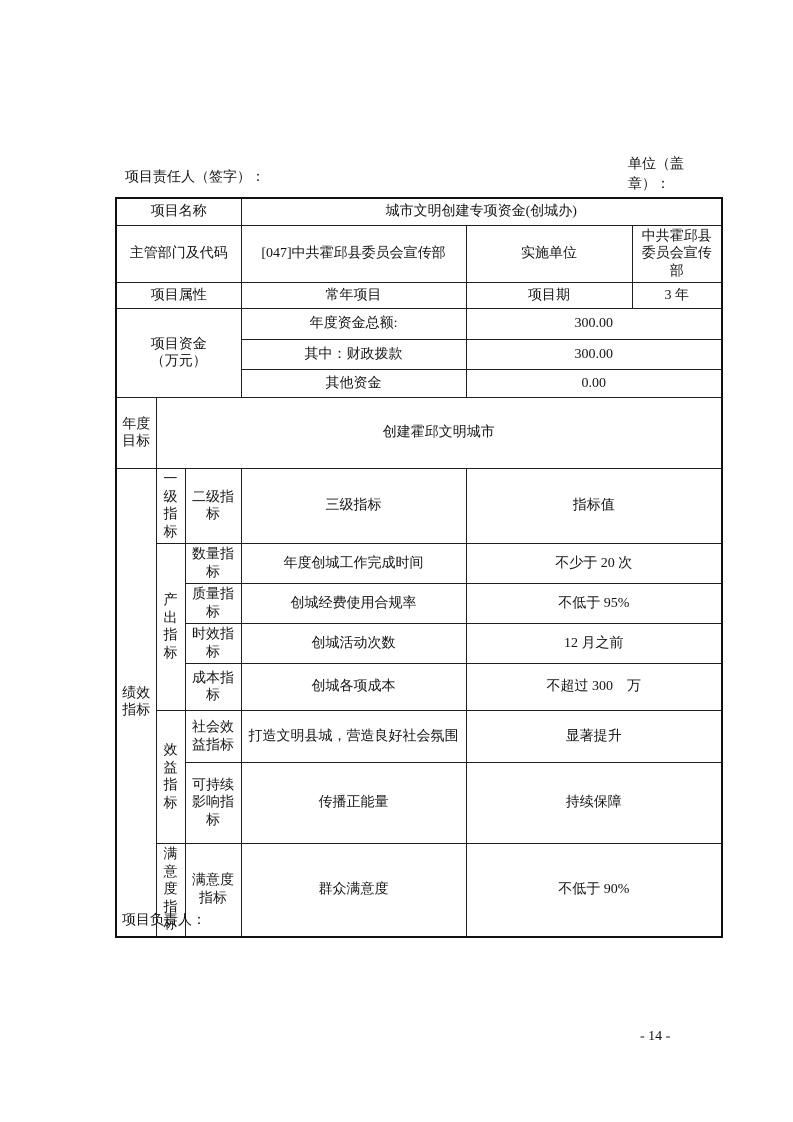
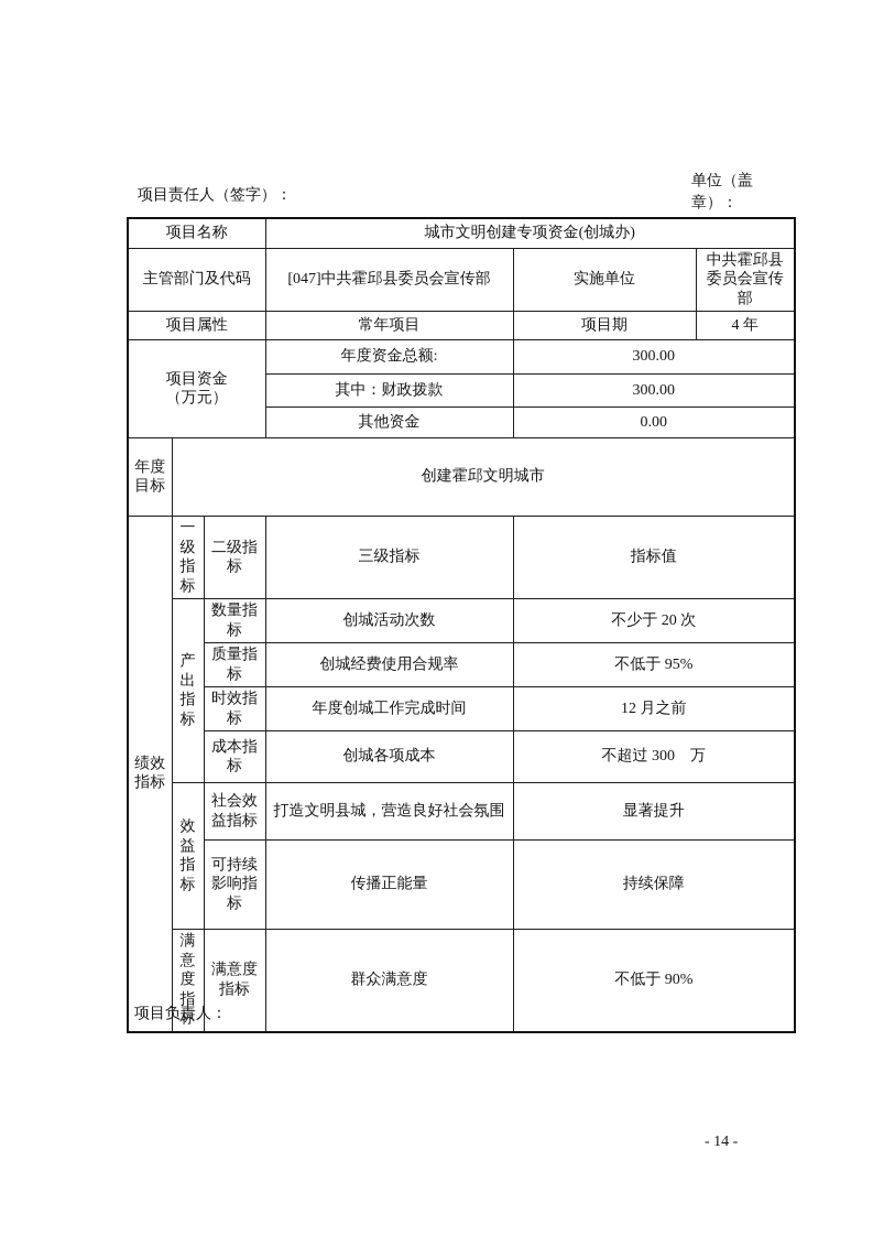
  项目责任人（签字）：
  单位（盖章）：
  项目名称	城市文明创建专项资金(创城办)
  主管部门及代码	[047]中共霍邱县委员会宣传部	实施单位	中共霍邱县委员会宣传部
- 项目属性	常年项目	项目期	3 年
+ 项目属性	常年项目	项目期	4 年
  项目资金 （万元）	年度资金总额:	300.00
  其中：财政拨款	300.00
  其他资金	0.00
  年度目标	创建霍邱文明城市
  绩效指标	一级指标	二级指标	三级指标	指标值
- 产出指标	数量指标	年度创城工作完成时间	不少于 20 次
+ 产出指标	数量指标	创城活动次数	不少于 20 次
  质量指标	创城经费使用合规率	不低于 95%
- 时效指标	创城活动次数	12 月之前
+ 时效指标	年度创城工作完成时间	12 月之前
  成本指标	创城各项成本	不超过 300 万
  效益指标	社会效益指标	打造文明县城，营造良好社会氛围	显著提升
  可持续影响指标	传播正能量	持续保障
  满意度指标	满意度指标	群众满意度	不低于 90%
  项目负责人：
  - 14 -
